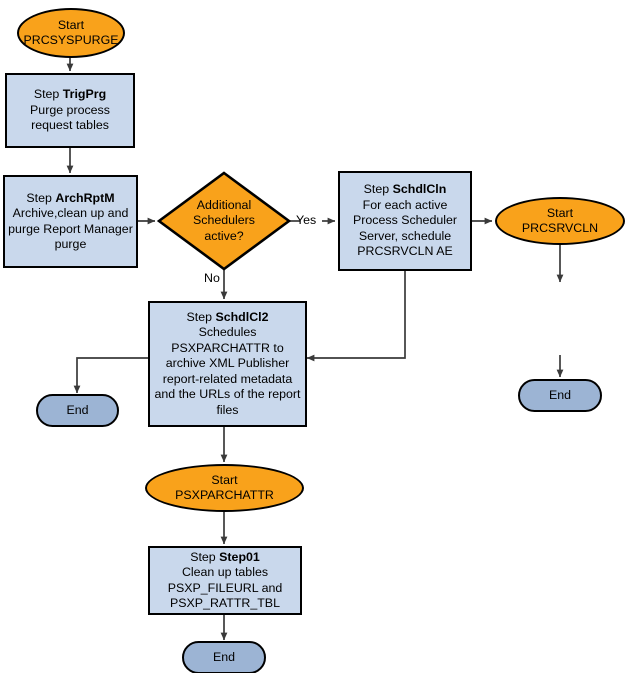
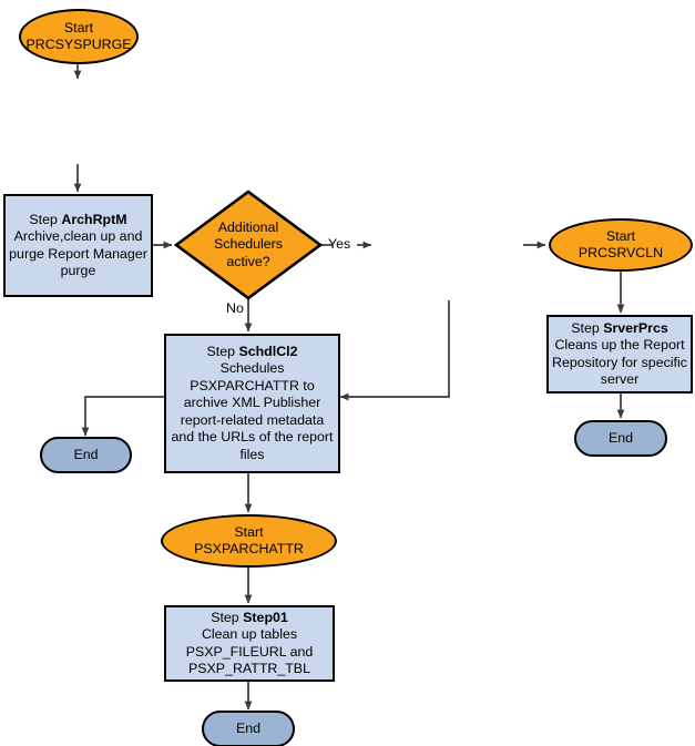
  Start
  PRCSYSPURGE
- Step TrigPrg
- Purge process request tables
  Step ArchRptM
  Archive,clean up and purge Report Manager purge
  Additional Schedulers active?
  Yes
  No
- Step SchdlCln
- For each active Process Scheduler Server, schedule PRCSRVCLN AE
  Start
  PRCSRVCLN
+ Step SrverPrcs
+ Cleans up the Report Repository for specific server
  End
  Step SchdlCl2
  Schedules PSXPARCHATTR to archive XML Publisher report-related metadata and the URLs of the report files
  End
  Start
  PSXPARCHATTR
  Step Step01
  Clean up tables PSXP_FILEURL and PSXP_RATTR_TBL
  End
